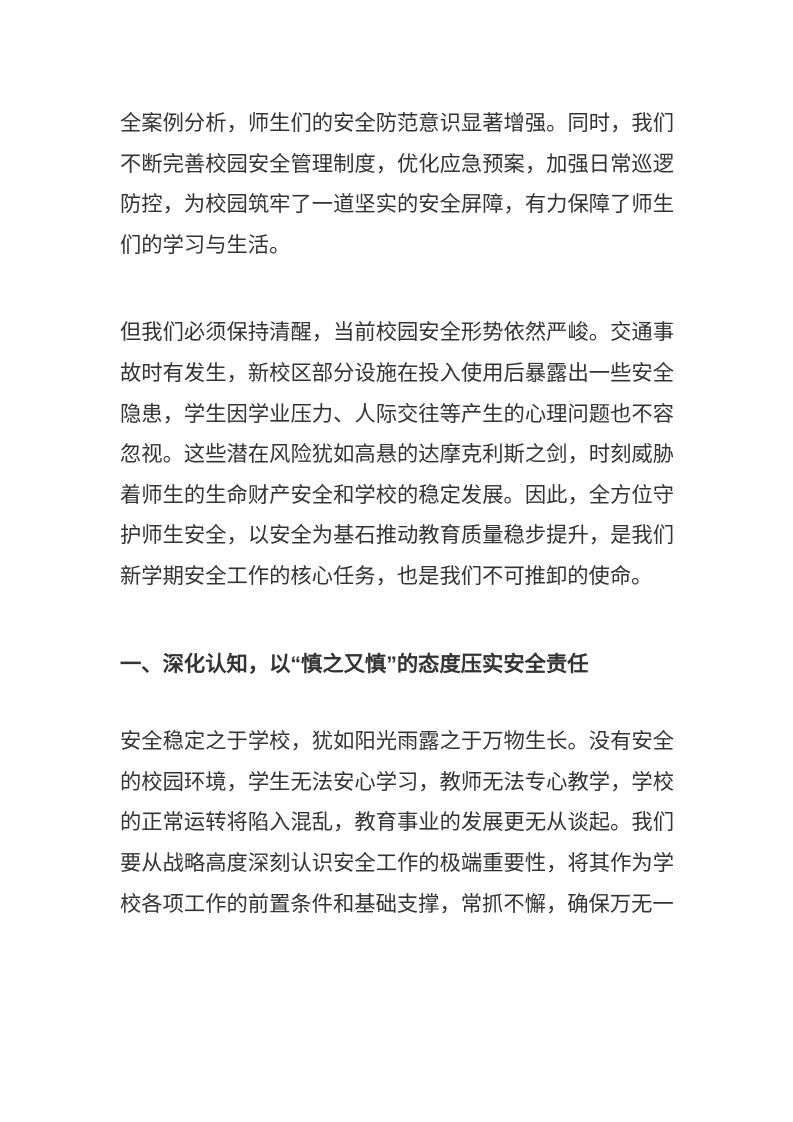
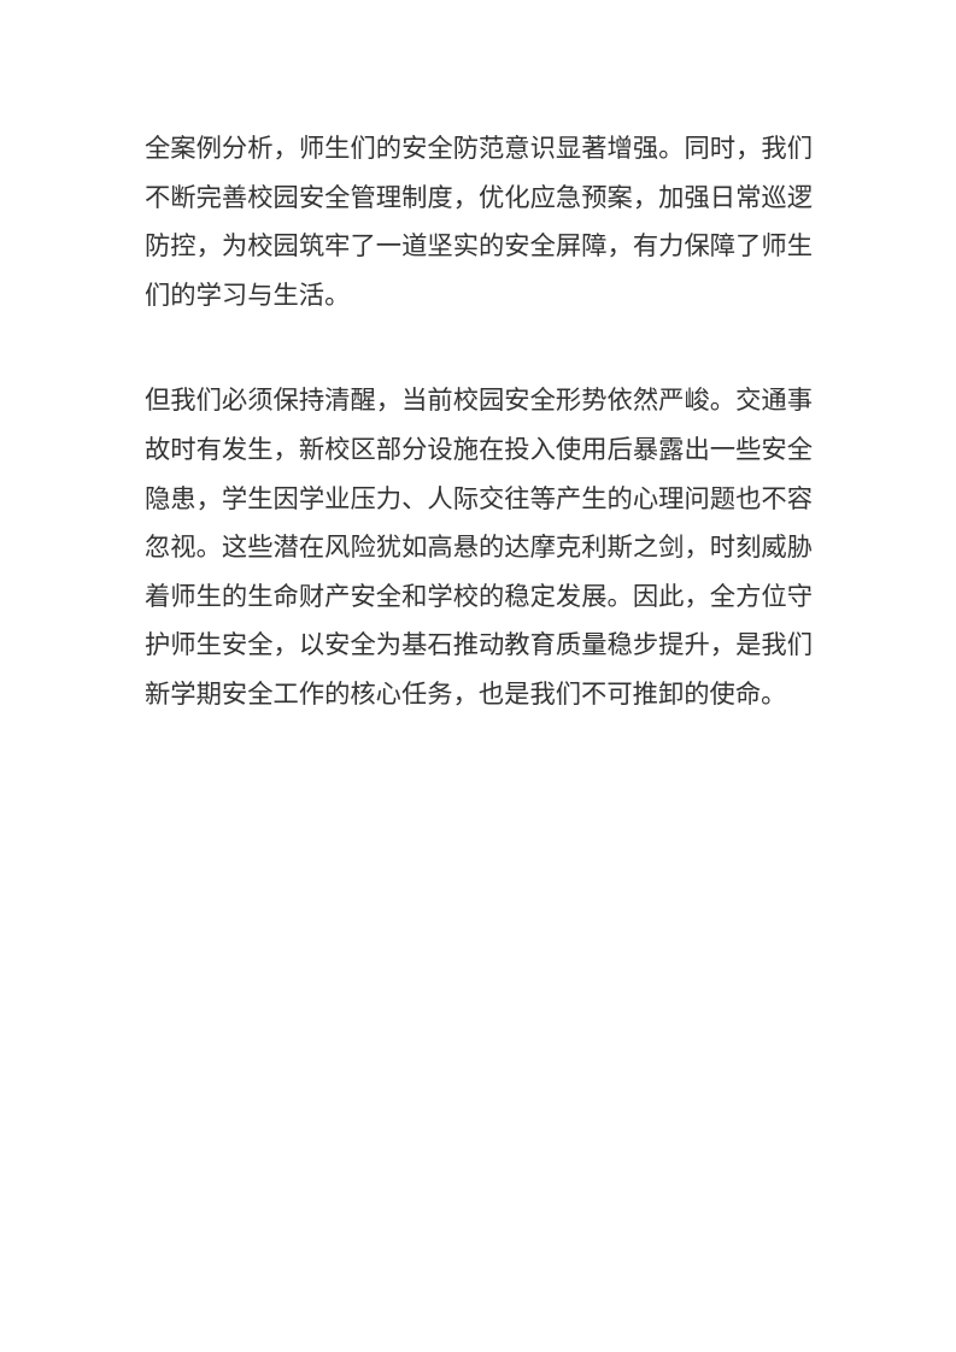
  全案例分析，师生们的安全防范意识显著增强。同时，我们不断完善校园安全管理制度，优化应急预案，加强日常巡逻防控，为校园筑牢了一道坚实的安全屏障，有力保障了师生们的学习与生活。
  但我们必须保持清醒，当前校园安全形势依然严峻。交通事故时有发生，新校区部分设施在投入使用后暴露出一些安全隐患，学生因学业压力、人际交往等产生的心理问题也不容忽视。这些潜在风险犹如高悬的达摩克利斯之剑，时刻威胁着师生的生命财产安全和学校的稳定发展。因此，全方位守护师生安全，以安全为基石推动教育质量稳步提升，是我们新学期安全工作的核心任务，也是我们不可推卸的使命。
- 一、深化认知，以“慎之又慎”的态度压实安全责任
- 安全稳定之于学校，犹如阳光雨露之于万物生长。没有安全的校园环境，学生无法安心学习，教师无法专心教学，学校的正常运转将陷入混乱，教育事业的发展更无从谈起。我们要从战略高度深刻认识安全工作的极端重要性，将其作为学校各项工作的前置条件和基础支撑，常抓不懈，确保万无一
